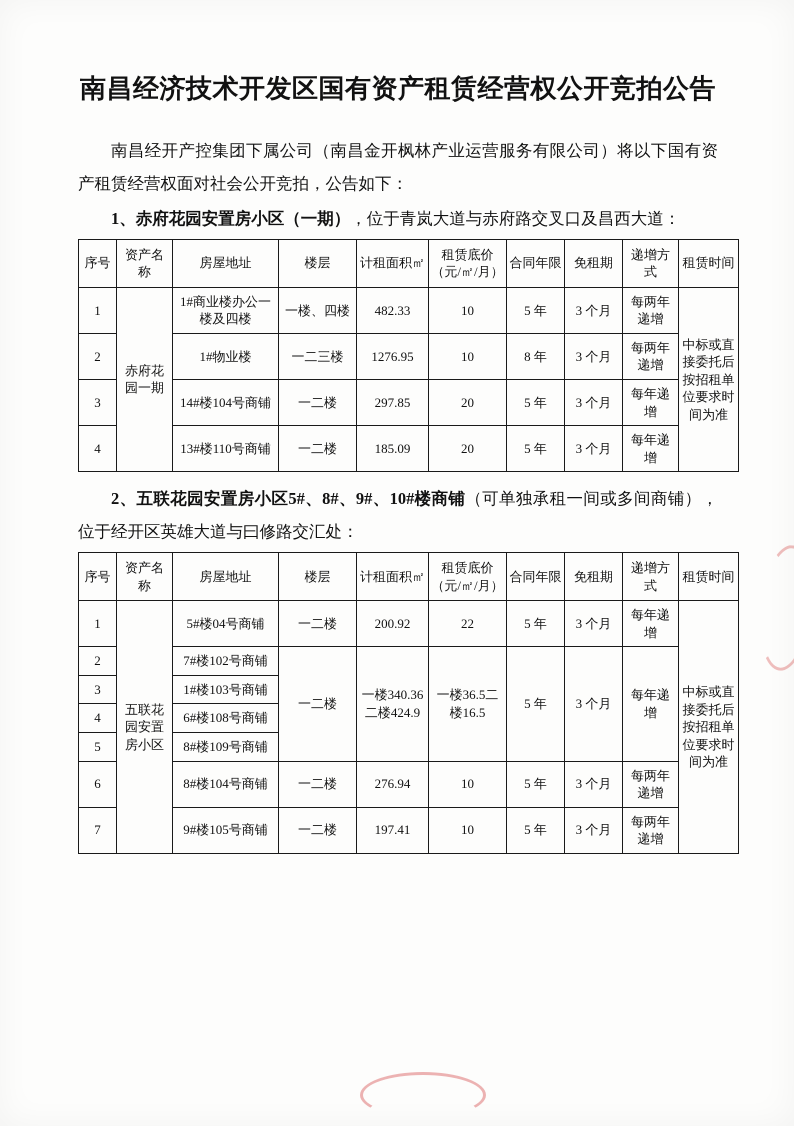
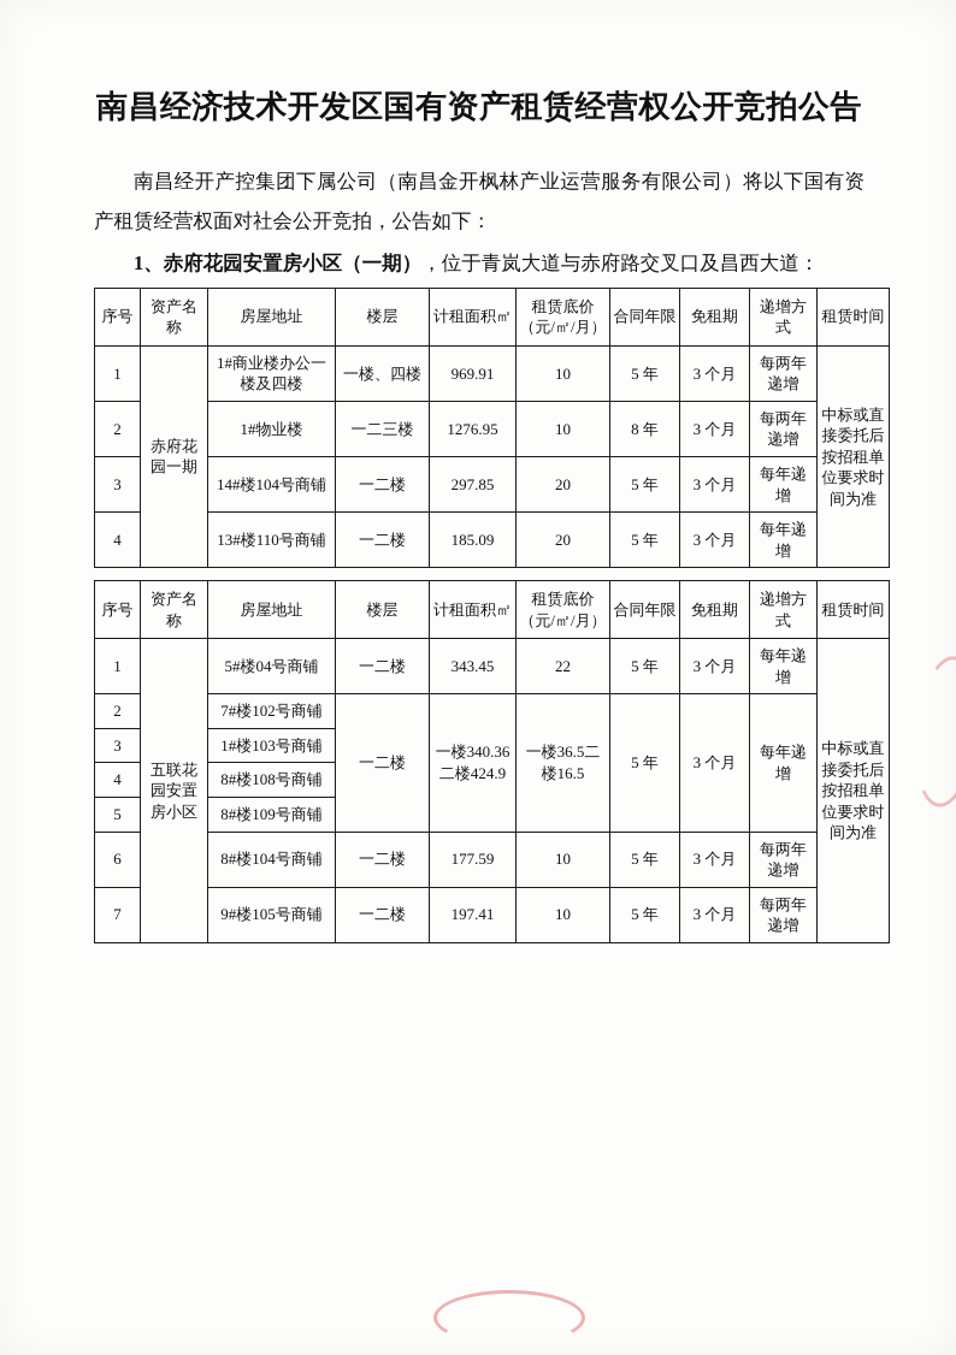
  南昌经济技术开发区国有资产租赁经营权公开竞拍公告
  南昌经开产控集团下属公司（南昌金开枫林产业运营服务有限公司）将以下国有资产租赁经营权面对社会公开竞拍，公告如下：
  1、赤府花园安置房小区（一期），位于青岚大道与赤府路交叉口及昌西大道：
  序号	资产名称	房屋地址	楼层	计租面积㎡	租赁底价（元/㎡/月）	合同年限	免租期	递增方式	租赁时间
- 1	赤府花园一期	1#商业楼办公一楼及四楼	一楼、四楼	482.33	10	5 年	3 个月	每两年递增	中标或直接委托后按招租单位要求时间为准
+ 1	赤府花园一期	1#商业楼办公一楼及四楼	一楼、四楼	969.91	10	5 年	3 个月	每两年递增	中标或直接委托后按招租单位要求时间为准
  2	1#物业楼	一二三楼	1276.95	10	8 年	3 个月	每两年递增
  3	14#楼104号商铺	一二楼	297.85	20	5 年	3 个月	每年递增
  4	13#楼110号商铺	一二楼	185.09	20	5 年	3 个月	每年递增
- 2、五联花园安置房小区5#、8#、9#、10#楼商铺（可单独承租一间或多间商铺），位于经开区英雄大道与曰修路交汇处：
  序号	资产名称	房屋地址	楼层	计租面积㎡	租赁底价（元/㎡/月）	合同年限	免租期	递增方式	租赁时间
- 1	五联花园安置房小区	5#楼04号商铺	一二楼	200.92	22	5 年	3 个月	每年递增	中标或直接委托后按招租单位要求时间为准
+ 1	五联花园安置房小区	5#楼04号商铺	一二楼	343.45	22	5 年	3 个月	每年递增	中标或直接委托后按招租单位要求时间为准
  2	7#楼102号商铺	一二楼	一楼340.36二楼424.9	一楼36.5二楼16.5	5 年	3 个月	每年递增
  3	1#楼103号商铺
- 4	6#楼108号商铺
+ 4	8#楼108号商铺
  5	8#楼109号商铺
- 6	8#楼104号商铺	一二楼	276.94	10	5 年	3 个月	每两年递增
+ 6	8#楼104号商铺	一二楼	177.59	10	5 年	3 个月	每两年递增
  7	9#楼105号商铺	一二楼	197.41	10	5 年	3 个月	每两年递增
